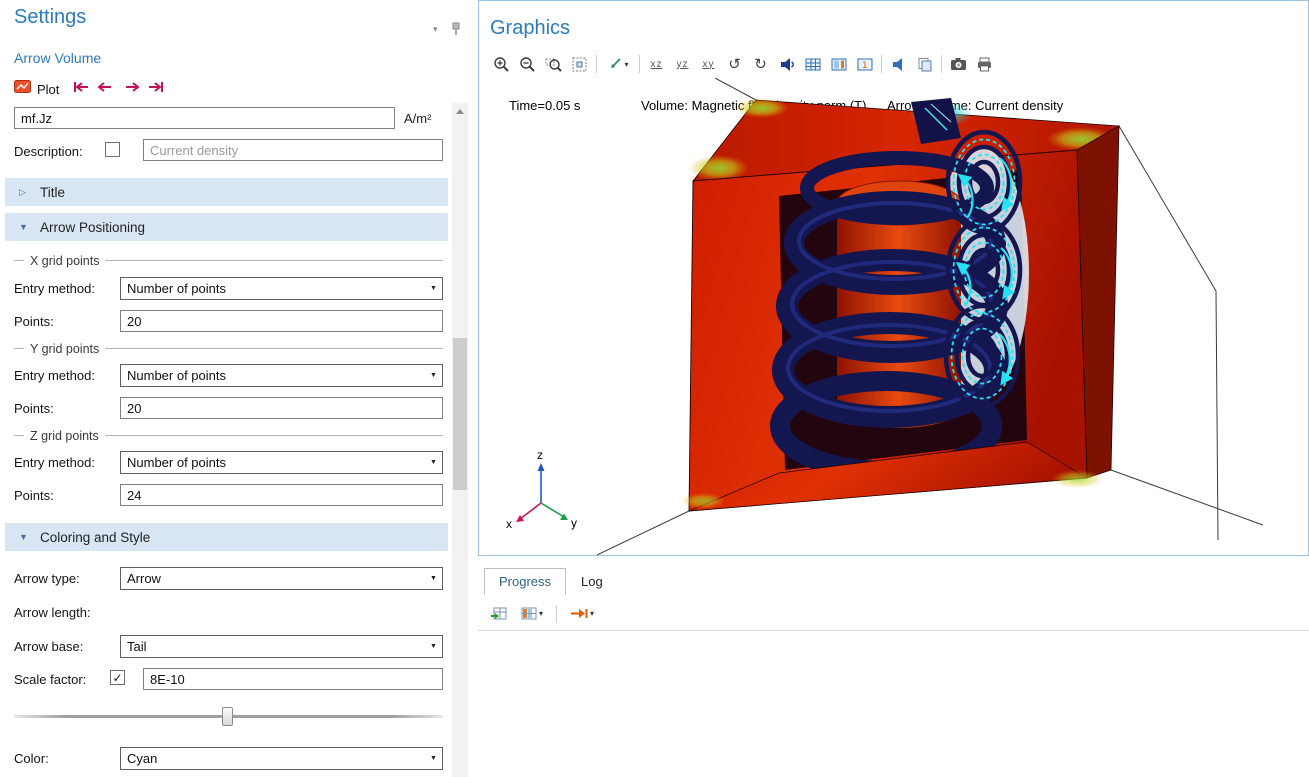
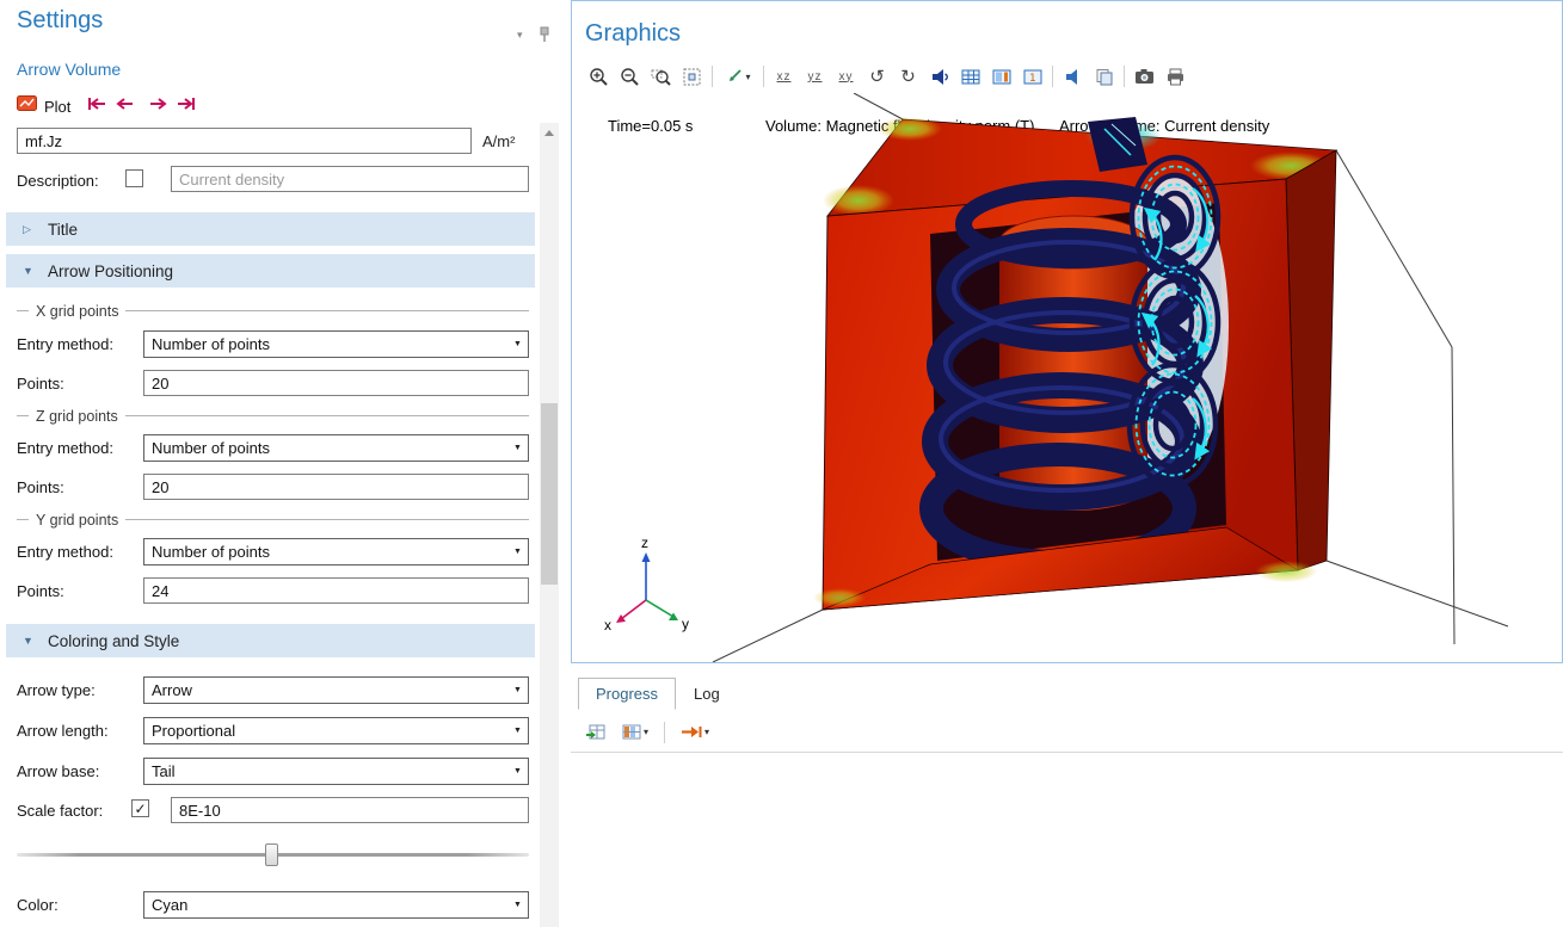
  Settings
  ▾
  Arrow Volume
  Plot
  mf.Jz
  A/m²
  Description:
  Current density
  ▷
  Title
  ▼
  Arrow Positioning
  X grid points
  Entry method:
  Number of points
  Points:
  20
- Y grid points
+ Z grid points
  Entry method:
  Number of points
  Points:
  20
- Z grid points
+ Y grid points
  Entry method:
  Number of points
  Points:
  24
  ▼
  Coloring and Style
  Arrow type:
  Arrow
  Arrow length:
+ Proportional
  Arrow base:
  Tail
  Scale factor:
  ✓
  8E-10
  Color:
  Cyan
  Graphics
  ▾
  xz
  yz
  xy
  ↺
  ↻
  1
  Time=0.05 s
  z
  x
  y
  Progress
  Log
  ▾
  ▾
